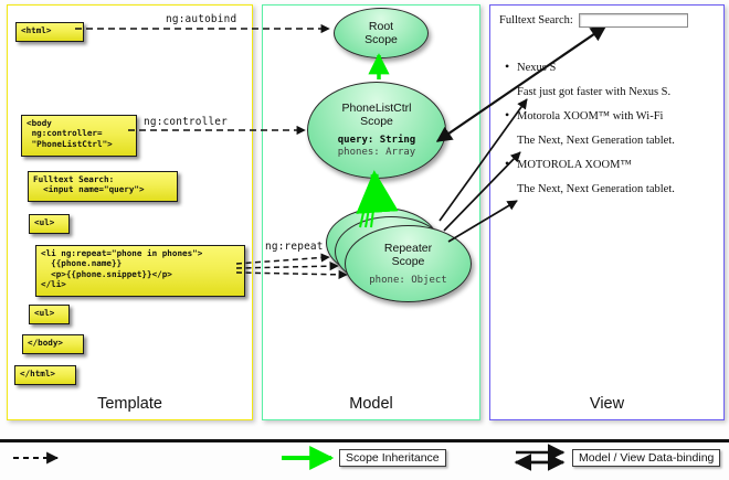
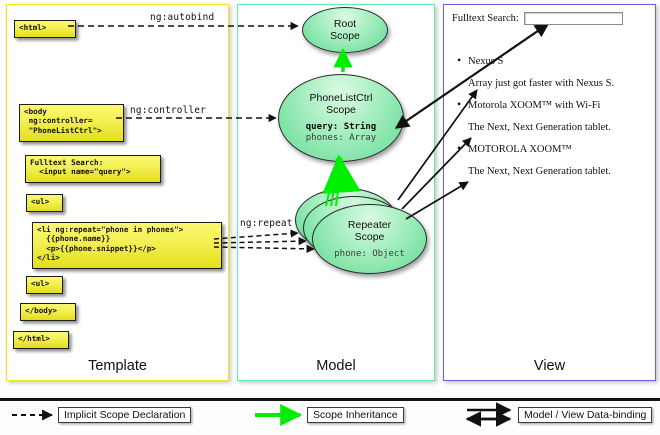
  Template
  Model
  View
  <html>
  <body
  ng:controller=
  "PhoneListCtrl">
  Fulltext Search:
  <input name="query">
  <ul>
  <li ng:repeat="phone in phones">
  {{phone.name}}
  <p>{{phone.snippet}}</p>
  </li>
  <ul>
  </body>
  </html>
  Root
  Scope
  PhoneListCtrl
  Scope
  query: String
  phones: Array
  Repeater
  Scope
  phone: Object
  ng:autobind
  ng:controller
  ng:repeat
  Fulltext Search:
  Nexus S
- Fast just got faster with Nexus S.
+ Array just got faster with Nexus S.
  Motorola XOOM™ with Wi-Fi
  The Next, Next Generation tablet.
  MOTOROLA XOOM™
  The Next, Next Generation tablet.
+ Implicit Scope Declaration
  Scope Inheritance
  Model / View Data-binding
